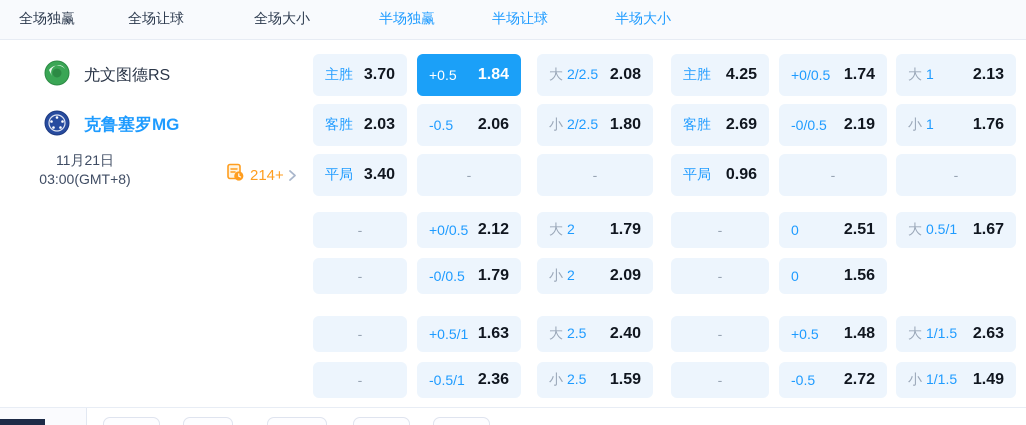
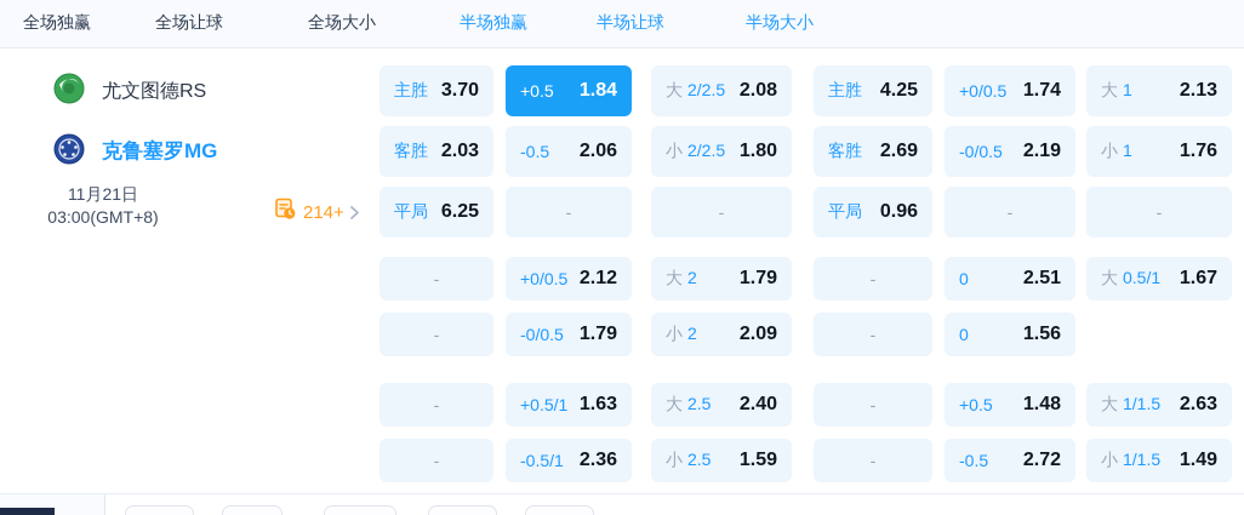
  全场独赢
  全场让球
  全场大小
  半场独赢
  半场让球
  半场大小
  尤文图德RS
  克鲁塞罗MG
  11月21日
  03:00(GMT+8)
  214+
  主胜
  3.70
  +0.5
  1.84
  大 2/2.5
  2.08
  主胜
  4.25
  +0/0.5
  1.74
  大 1
  2.13
  客胜
  2.03
  -0.5
  2.06
  小 2/2.5
  1.80
  客胜
  2.69
  -0/0.5
  2.19
  小 1
  1.76
  平局
- 3.40
+ 6.25
  -
  -
  平局
  0.96
  -
  -
  -
  +0/0.5
  2.12
  大 2
  1.79
  -
  0
  2.51
  大 0.5/1
  1.67
  -
  -0/0.5
  1.79
  小 2
  2.09
  -
  0
  1.56
  -
  +0.5/1
  1.63
  大 2.5
  2.40
  -
  +0.5
  1.48
  大 1/1.5
  2.63
  -
  -0.5/1
  2.36
  小 2.5
  1.59
  -
  -0.5
  2.72
  小 1/1.5
  1.49
